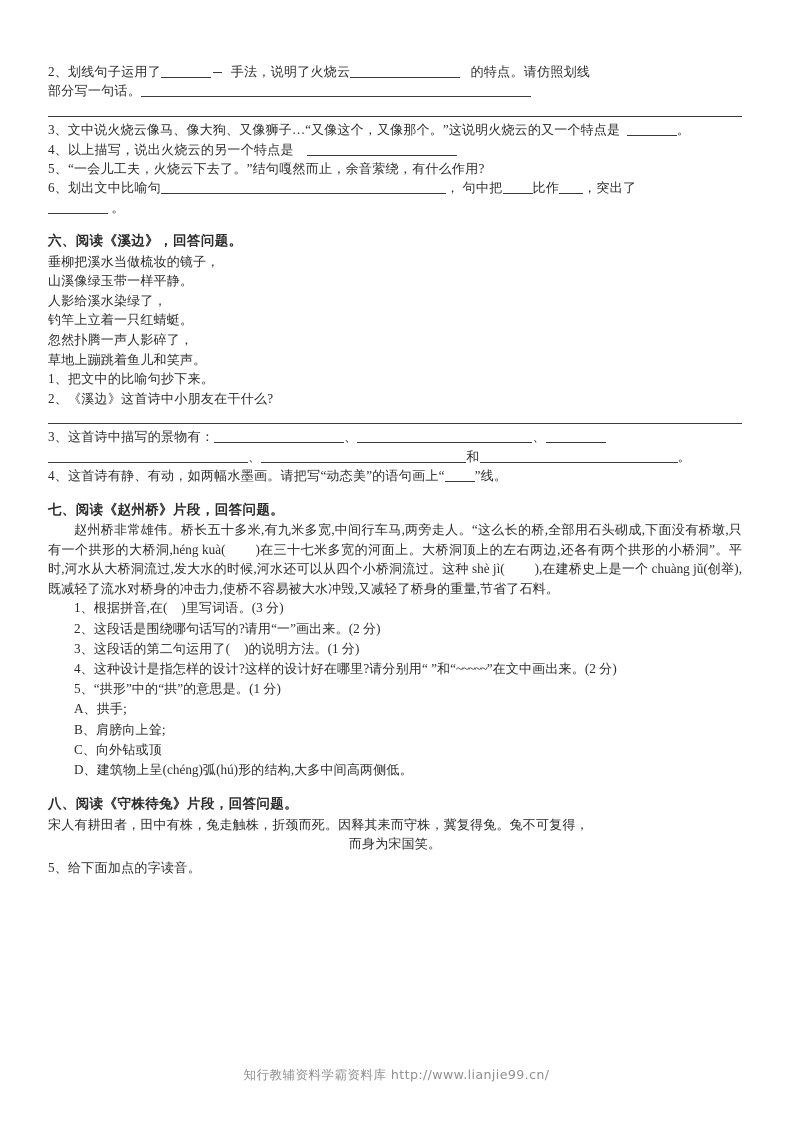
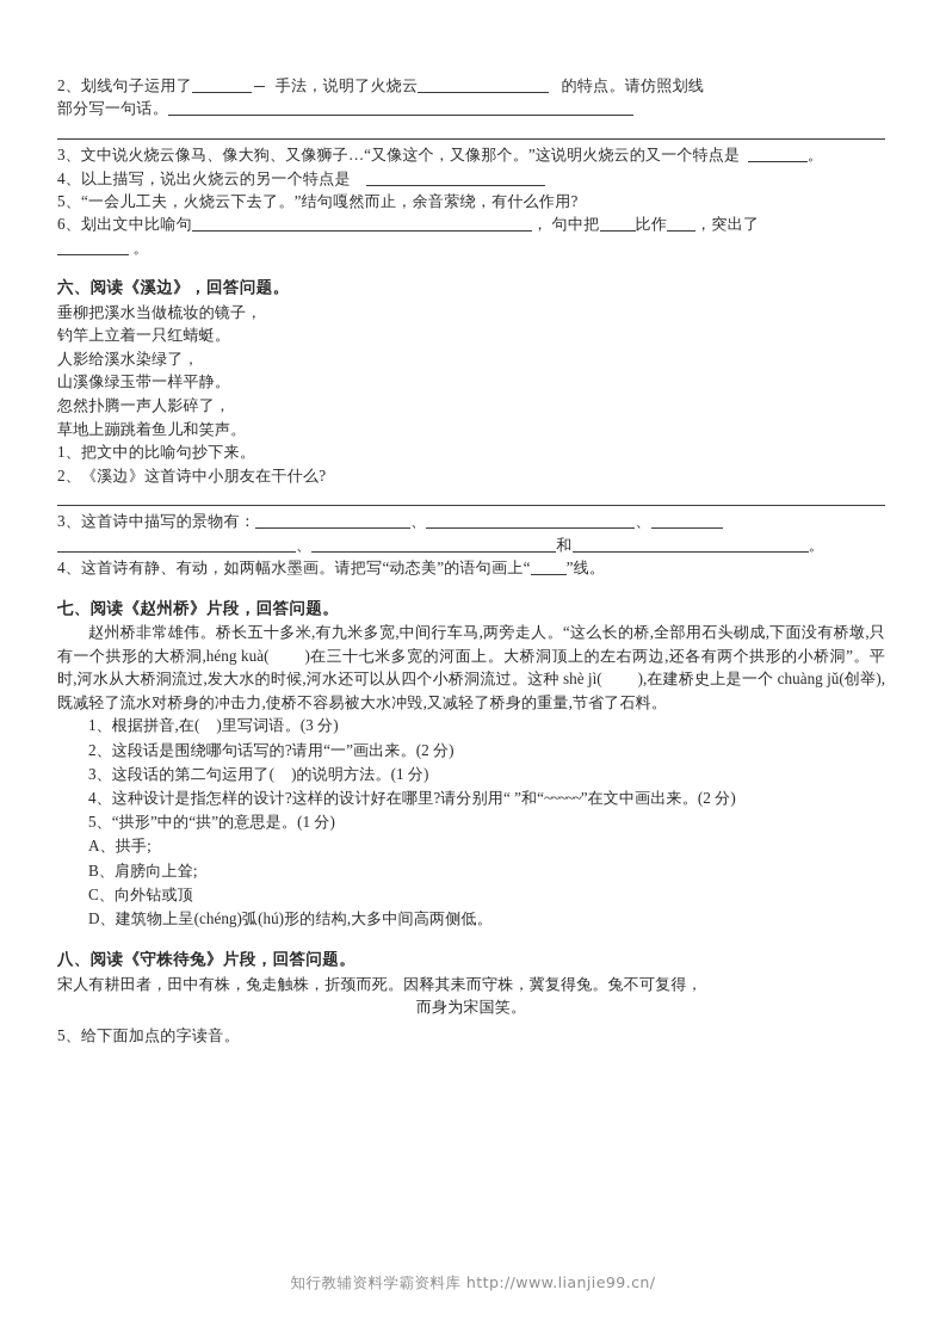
  2、划线句子运用了 手法，说明了火烧云 的特点。请仿照划线
  部分写一句话。
  3、文中说火烧云像马、像大狗、又像狮子…“又像这个，又像那个。”这说明火烧云的又一个特点是 。
  4、以上描写，说出火烧云的另一个特点是
  5、“一会儿工夫，火烧云下去了。”结句嘎然而止，余音萦绕，有什么作用?
  6、划出文中比喻句 ， 句中把 比作 ，突出了
  。
  六、阅读《溪边》，回答问题。
  垂柳把溪水当做梳妆的镜子，
- 山溪像绿玉带一样平静。
+ 钓竿上立着一只红蜻蜓。
  人影给溪水染绿了，
- 钓竿上立着一只红蜻蜓。
+ 山溪像绿玉带一样平静。
  忽然扑腾一声人影碎了，
  草地上蹦跳着鱼儿和笑声。
  1、把文中的比喻句抄下来。
  2、《溪边》这首诗中小朋友在干什么?
  3、这首诗中描写的景物有： 、 、
  、 和 。
  4、这首诗有静、有动，如两幅水墨画。请把写“动态美”的语句画上“ ”线。
  七、阅读《赵州桥》片段，回答问题。
  赵州桥非常雄伟。桥长五十多米,有九米多宽,中间行车马,两旁走人。“这么长的桥,全部用石头砌成,下面没有桥墩,只有一个拱形的大桥洞,héng kuà( )在三十七米多宽的河面上。大桥洞顶上的左右两边,还各有两个拱形的小桥洞”。平时,河水从大桥洞流过,发大水的时候,河水还可以从四个小桥洞流过。这种 shè jì( ),在建桥史上是一个 chuàng jǔ(创举),既减轻了流水对桥身的冲击力,使桥不容易被大水冲毁,又减轻了桥身的重量,节省了石料。
  1、根据拼音,在( )里写词语。(3 分)
  2、这段话是围绕哪句话写的?请用“一”画出来。(2 分)
  3、这段话的第二句运用了( )的说明方法。(1 分)
  4、这种设计是指怎样的设计?这样的设计好在哪里?请分别用“ ”和“~~~~~”在文中画出来。(2 分)
  5、“拱形”中的“拱”的意思是。(1 分)
  A、拱手;
  B、肩膀向上耸;
  C、向外钻或顶
  D、建筑物上呈(chéng)弧(hú)形的结构,大多中间高两侧低。
  八、阅读《守株待兔》片段，回答问题。
  宋人有耕田者，田中有株，兔走触株，折颈而死。因释其耒而守株，冀复得兔。兔不可复得，
  而身为宋国笑。
  5、给下面加点的字读音。
  知行教辅资料学霸资料库 http://www.lianjie99.cn/
